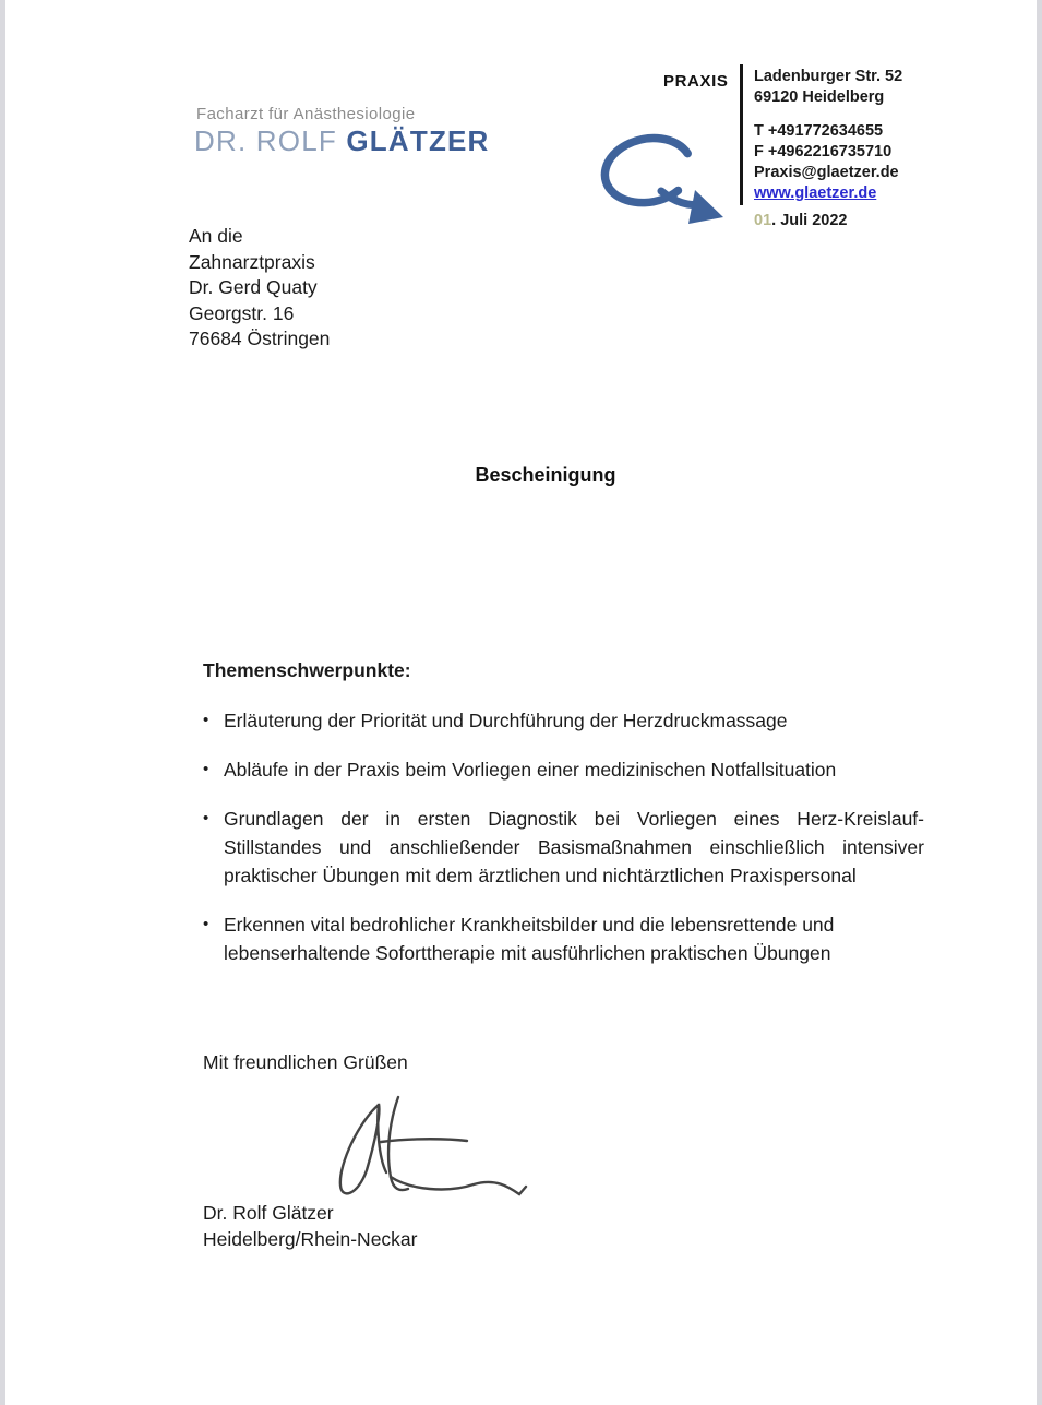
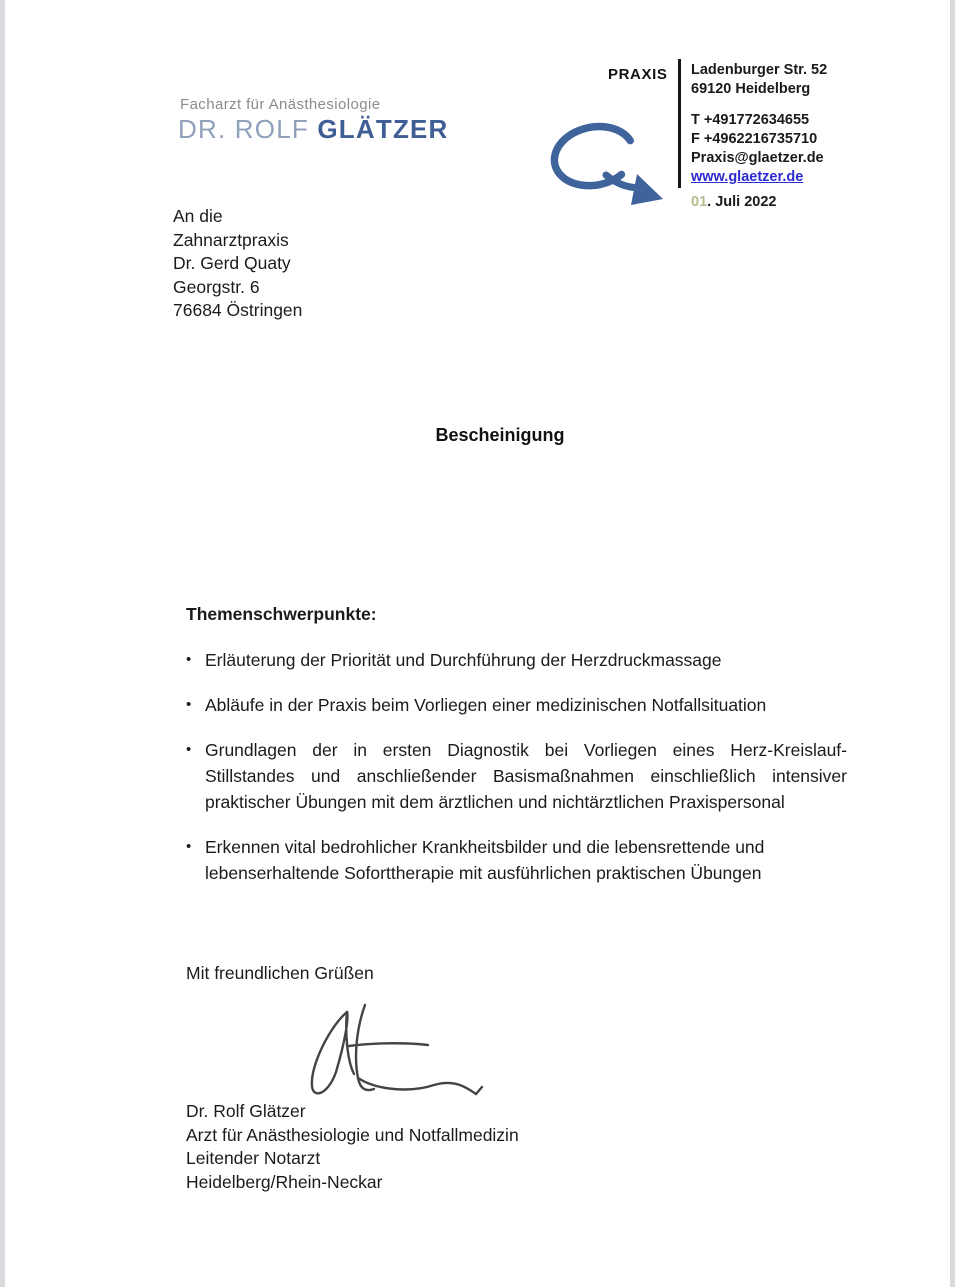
  Facharzt für Anästhesiologie
  DR. ROLF GLÄTZER
  PRAXIS
  Ladenburger Str. 52
  69120 Heidelberg
  T +491772634655
  F +4962216735710
  Praxis@glaetzer.de
  www.glaetzer.de
  01. Juli 2022
  An die
  Zahnarztpraxis
  Dr. Gerd Quaty
- Georgstr. 16
+ Georgstr. 6
  76684 Östringen
  Bescheinigung
  Themenschwerpunkte:
  •
  Erläuterung der Priorität und Durchführung der Herzdruckmassage
  •
  Abläufe in der Praxis beim Vorliegen einer medizinischen Notfallsituation
  •
  Grundlagen der in ersten Diagnostik bei Vorliegen eines Herz-Kreislauf-Stillstandes und anschließender Basismaßnahmen einschließlich intensiver praktischer Übungen mit dem ärztlichen und nichtärztlichen Praxispersonal
  •
  Erkennen vital bedrohlicher Krankheitsbilder und die lebensrettende und lebenserhaltende Soforttherapie mit ausführlichen praktischen Übungen
  Mit freundlichen Grüßen
  Dr. Rolf Glätzer
+ Arzt für Anästhesiologie und Notfallmedizin
+ Leitender Notarzt
  Heidelberg/Rhein-Neckar
